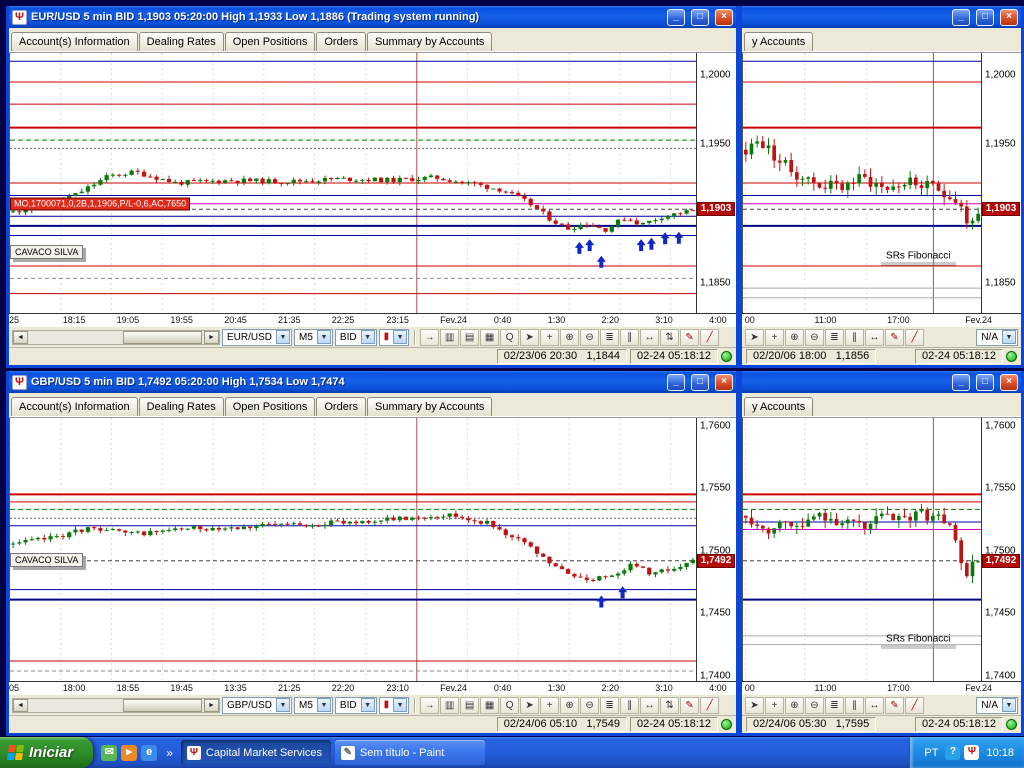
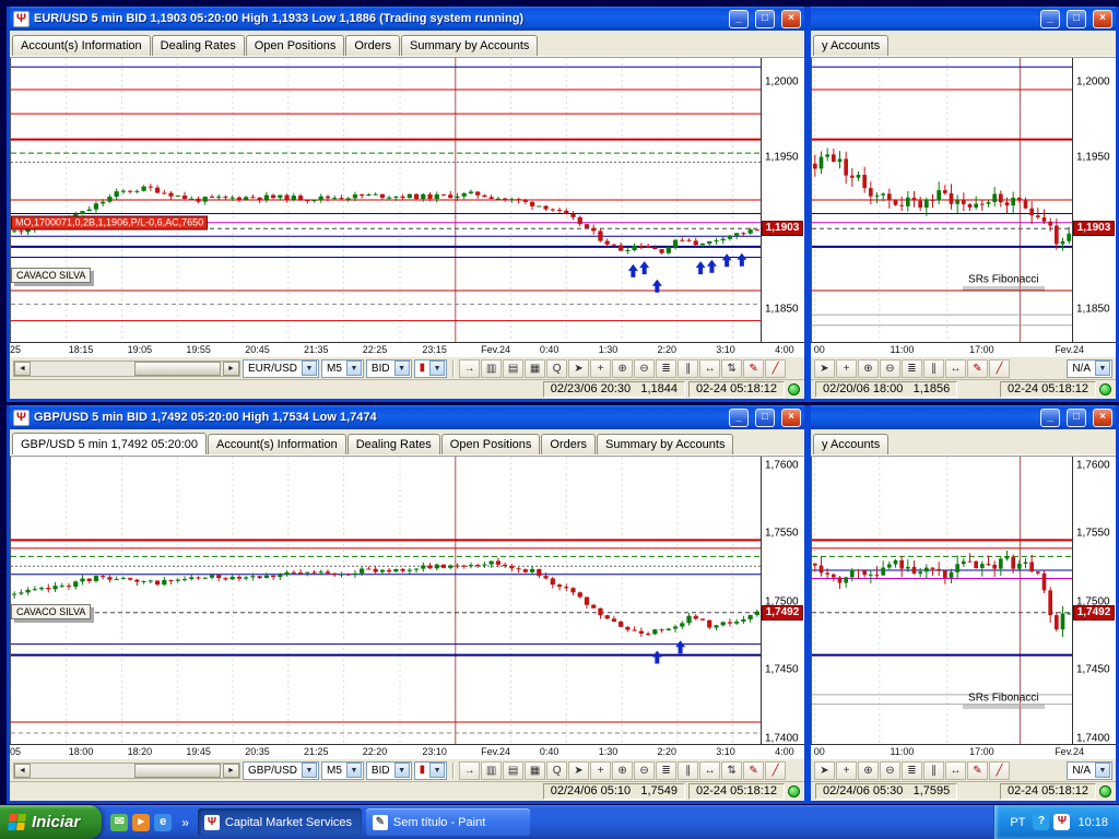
  Ψ
  EUR/USD 5 min BID 1,1903 05:20:00 High 1,1933 Low 1,1886 (Trading system running)
  _
  □
  ×
  Account(s) Information
  Dealing Rates
  Open Positions
  Orders
  Summary by Accounts
  MO,1700071,0,2B,1,1906,P/L-0,6,AC,7650
  CAVACO SILVA
  1,2000
  1,1950
  1,1850
  1,1903
  25
  18:15
  19:05
  19:55
  20:45
  21:35
  22:25
  23:15
  Fev.24
  0:40
  1:30
  2:20
  3:10
  4:00
  EUR/USD
  M5
  BID
  ▮
  →
  ▥
  ▤
  ▦
  Q
  ➤
  +
  ⊕
  ⊖
  ≣
  ∥
  ↔
  ⇅
  ✎
  ╱
  02/23/06 20:30 1,1844
  02-24 05:18:12
  _
  □
  ×
  y Accounts
  SRs Fibonacci
  1,2000
  1,1950
  1,1850
  1,1903
  00
  11:00
  17:00
  Fev.24
  ➤
  +
  ⊕
  ⊖
  ≣
  ∥
  ↔
  ✎
  ╱
  N/A
  02/20/06 18:00 1,1856
  02-24 05:18:12
  Ψ
  GBP/USD 5 min BID 1,7492 05:20:00 High 1,7534 Low 1,7474
  _
  □
  ×
+ GBP/USD 5 min 1,7492 05:20:00
  Account(s) Information
  Dealing Rates
  Open Positions
  Orders
  Summary by Accounts
  CAVACO SILVA
  1,7600
  1,7550
  1,7500
  1,7450
  1,7400
  1,7492
  05
  18:00
- 18:55
+ 18:20
  19:45
- 13:35
+ 20:35
  21:25
  22:20
  23:10
  Fev.24
  0:40
  1:30
  2:20
  3:10
  4:00
  GBP/USD
  M5
  BID
  ▮
  →
  ▥
  ▤
  ▦
  Q
  ➤
  +
  ⊕
  ⊖
  ≣
  ∥
  ↔
  ⇅
  ✎
  ╱
  02/24/06 05:10 1,7549
  02-24 05:18:12
  _
  □
  ×
  y Accounts
  SRs Fibonacci
  1,7600
  1,7550
  1,7500
  1,7450
  1,7400
  1,7492
  00
  11:00
  17:00
  Fev.24
  ➤
  +
  ⊕
  ⊖
  ≣
  ∥
  ↔
  ✎
  ╱
  N/A
  02/24/06 05:30 1,7595
  02-24 05:18:12
  Iniciar
  ✉
  ▸
  e
  »
  Ψ
  Capital Market Services
  ✎
  Sem título - Paint
  PT
  ?
  Ψ
  10:18
